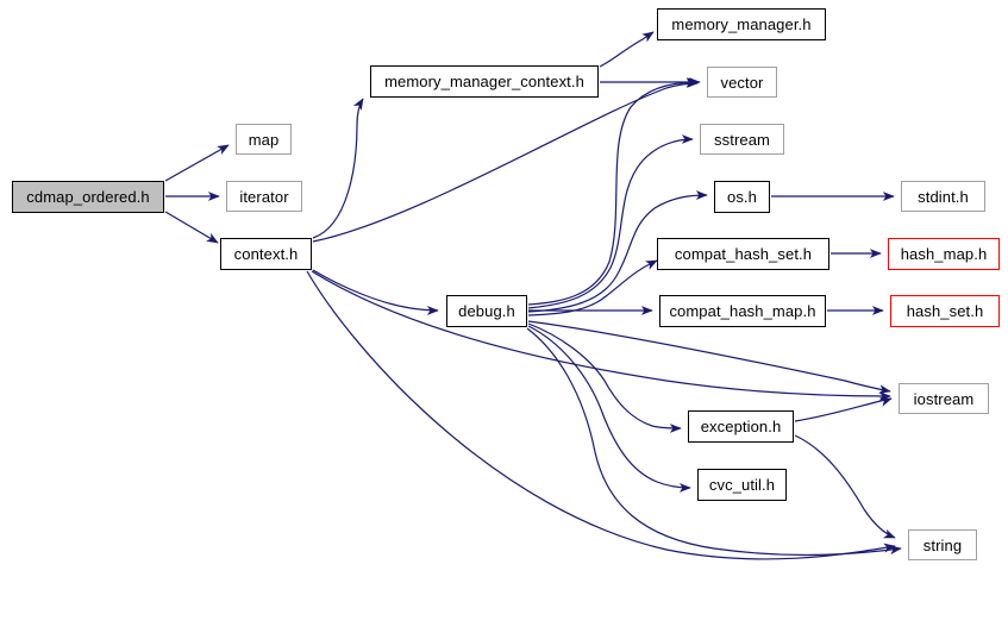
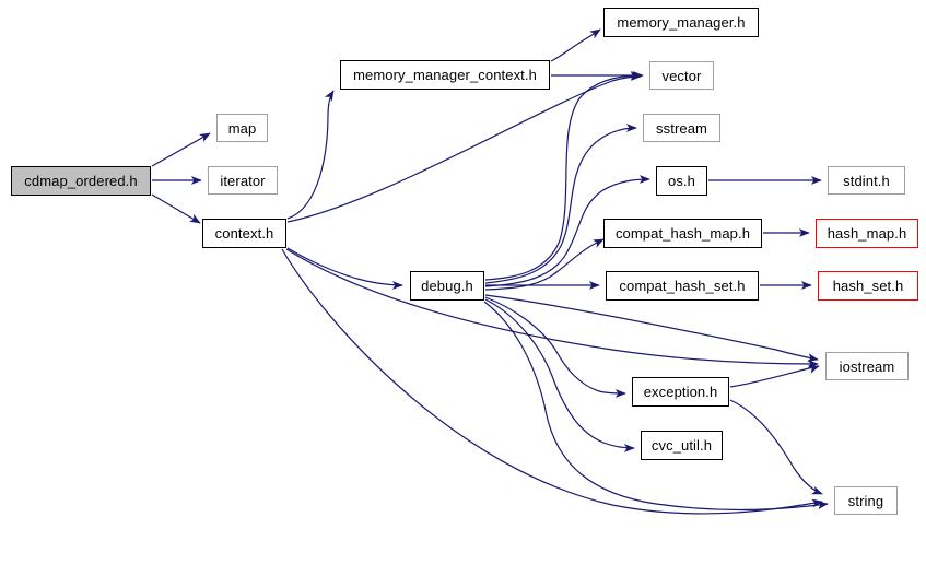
  cdmap_ordered.h
  map
  iterator
  context.h
  memory_manager_context.h
  memory_manager.h
  vector
  sstream
  os.h
  stdint.h
- compat_hash_set.h
+ compat_hash_map.h
  hash_map.h
  debug.h
- compat_hash_map.h
+ compat_hash_set.h
  hash_set.h
  iostream
  exception.h
  cvc_util.h
  string
